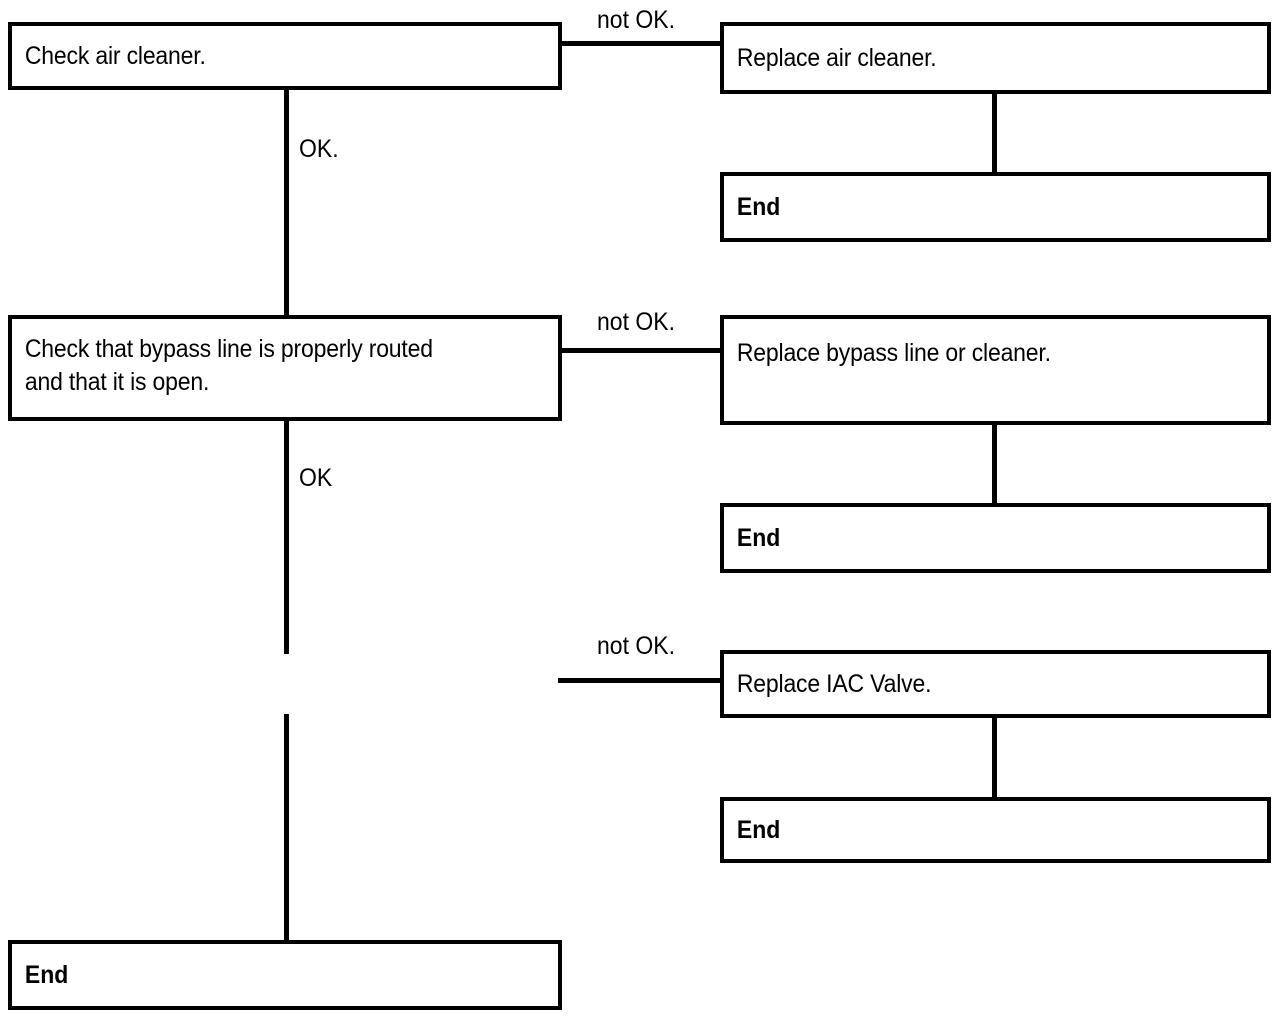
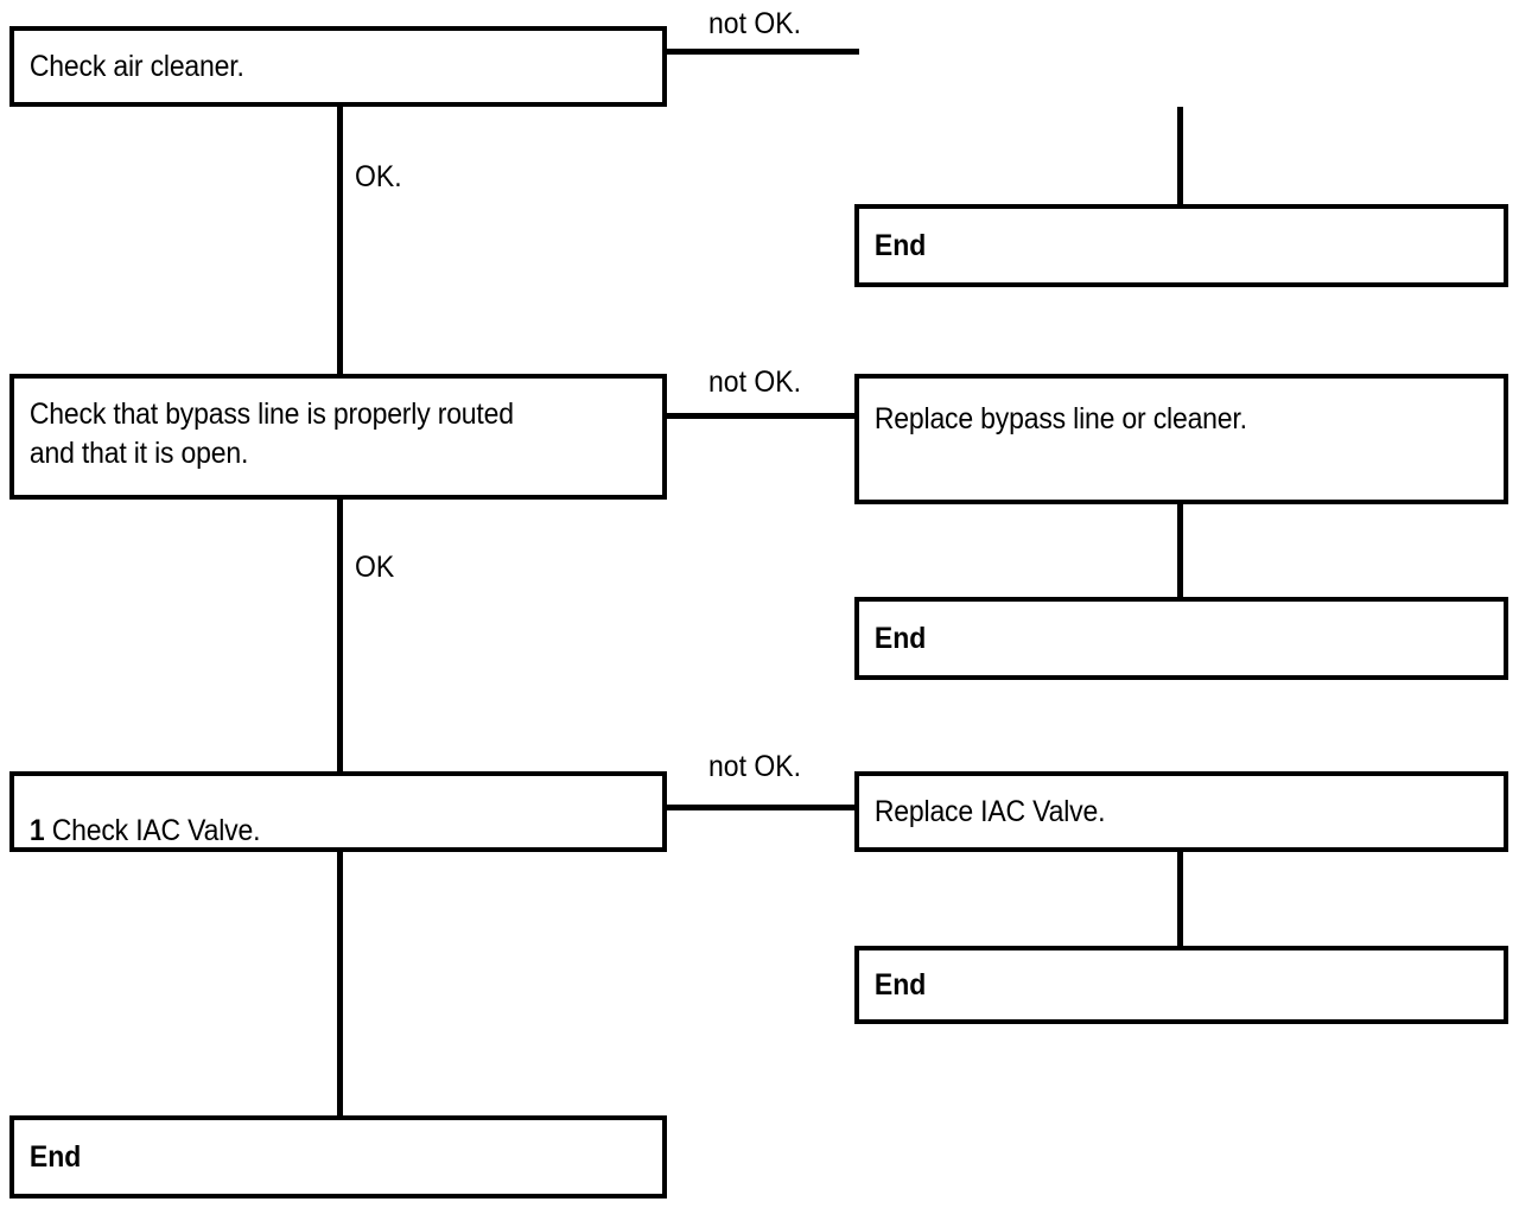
  Check air cleaner.
  not OK.
- Replace air cleaner.
  End
  OK.
  Check that bypass line is properly routed
  and that it is open.
  not OK.
  Replace bypass line or cleaner.
  End
  OK
+ 1 Check IAC Valve.
  not OK.
  Replace IAC Valve.
  End
  End
